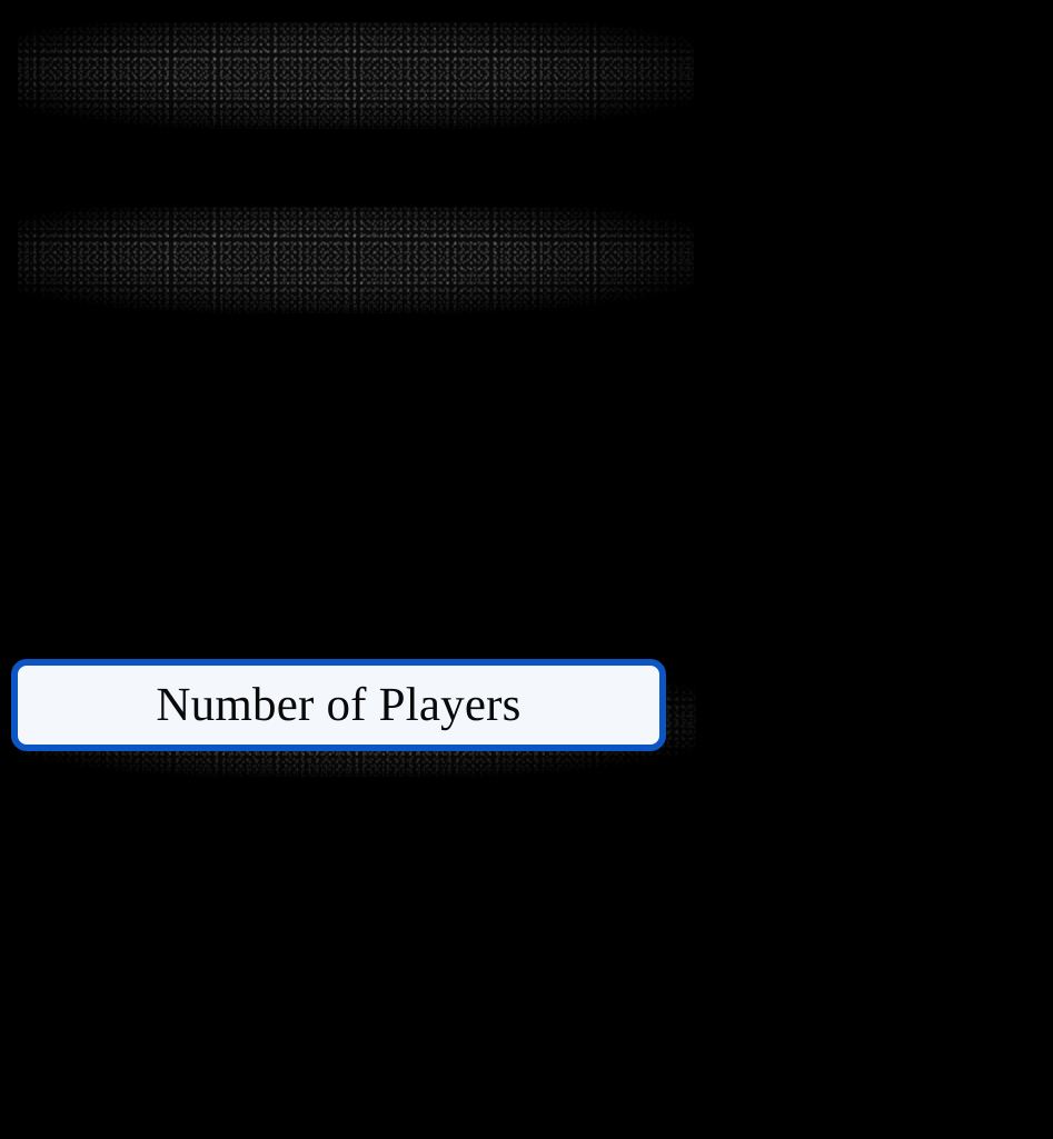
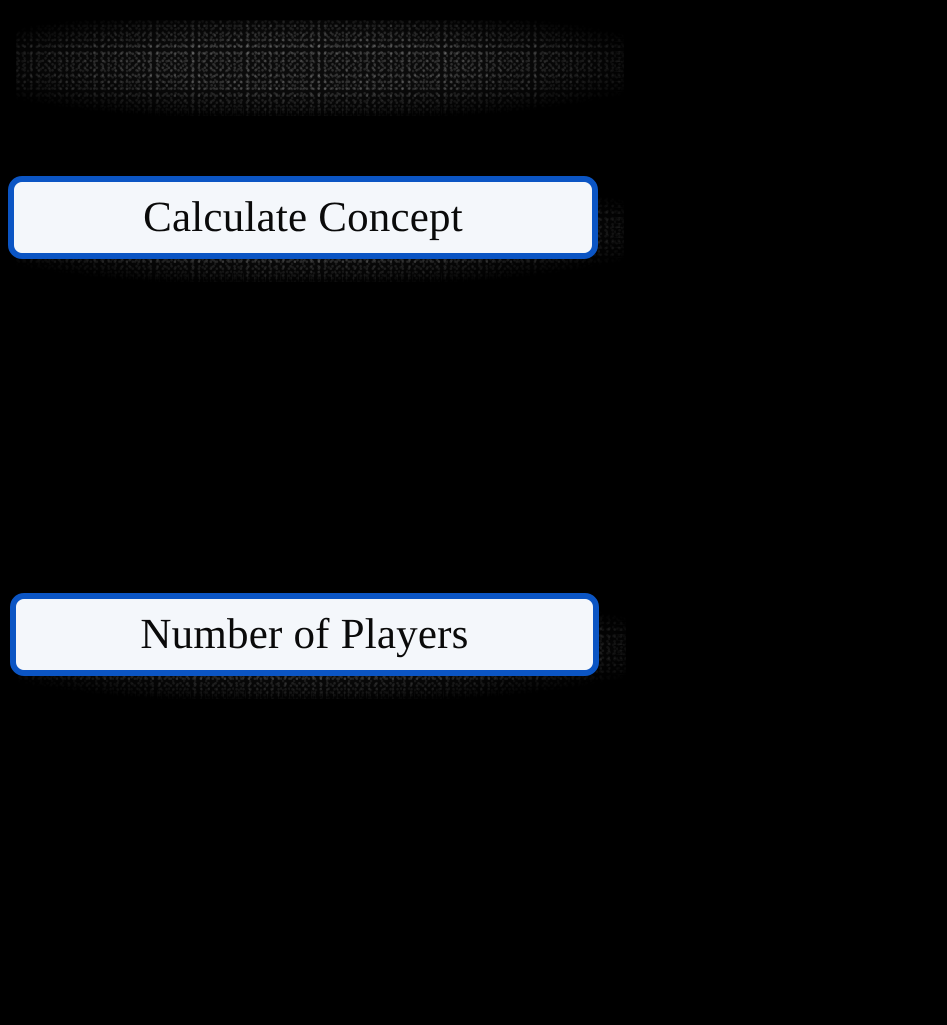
+ Calculate Concept
  Number of Players
